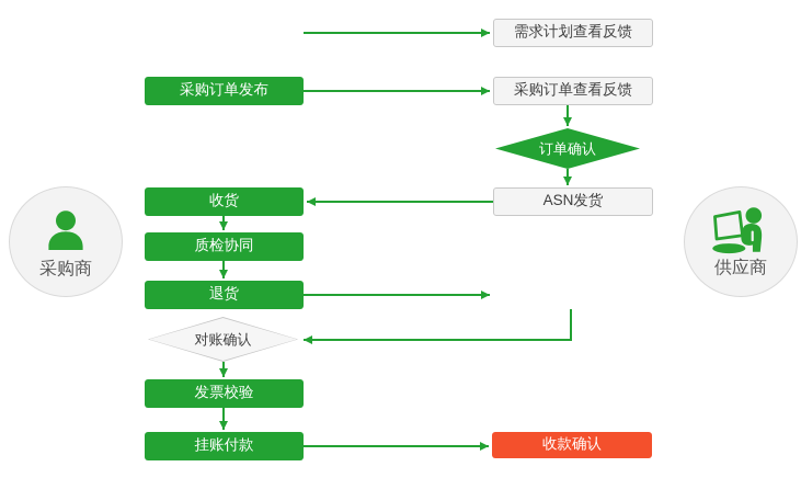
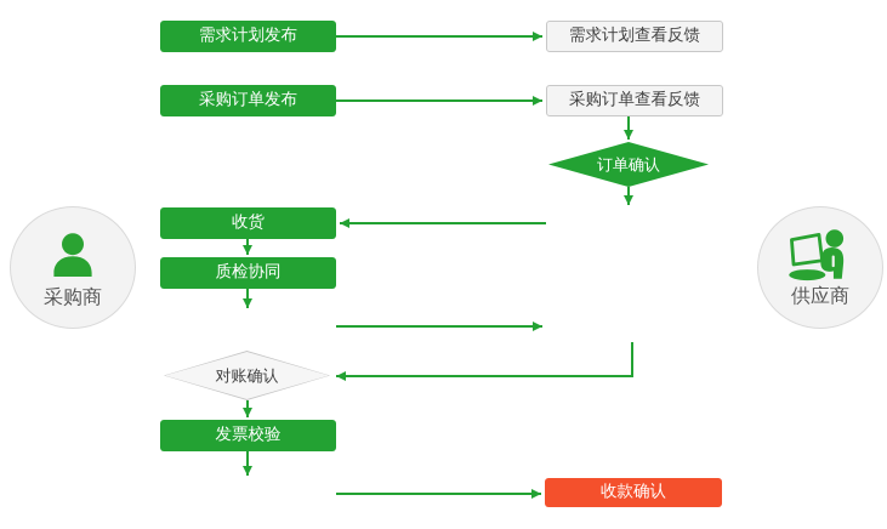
+ 需求计划发布
  采购订单发布
  收货
  质检协同
- 退货
  对账确认
  发票校验
- 挂账付款
  需求计划查看反馈
  采购订单查看反馈
  订单确认
- ASN发货
  收款确认
  采购商
  供应商
